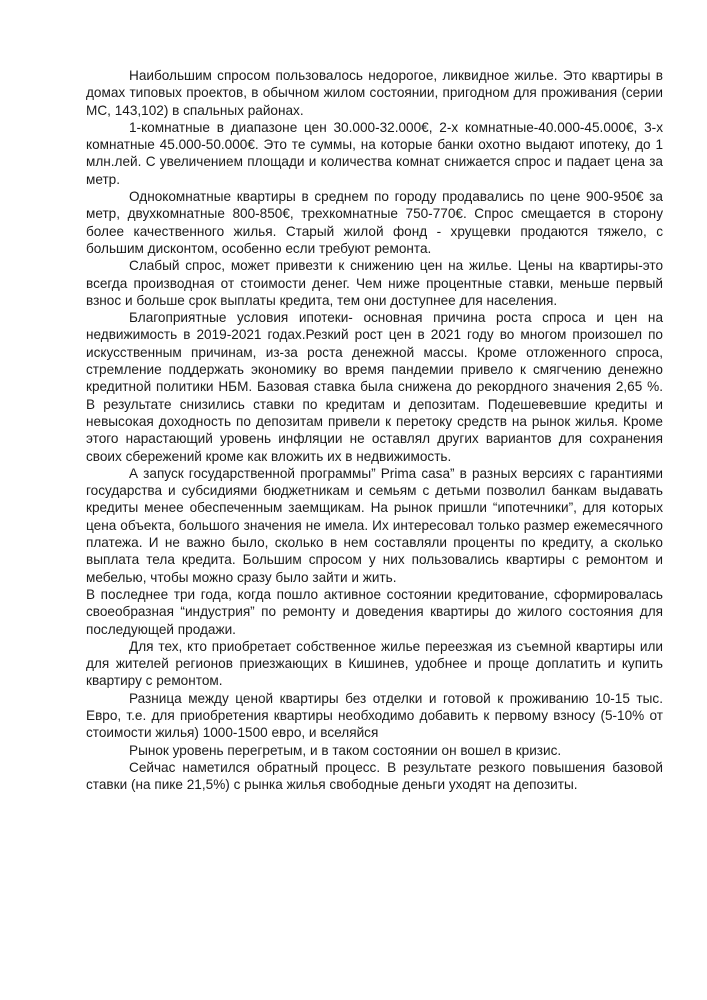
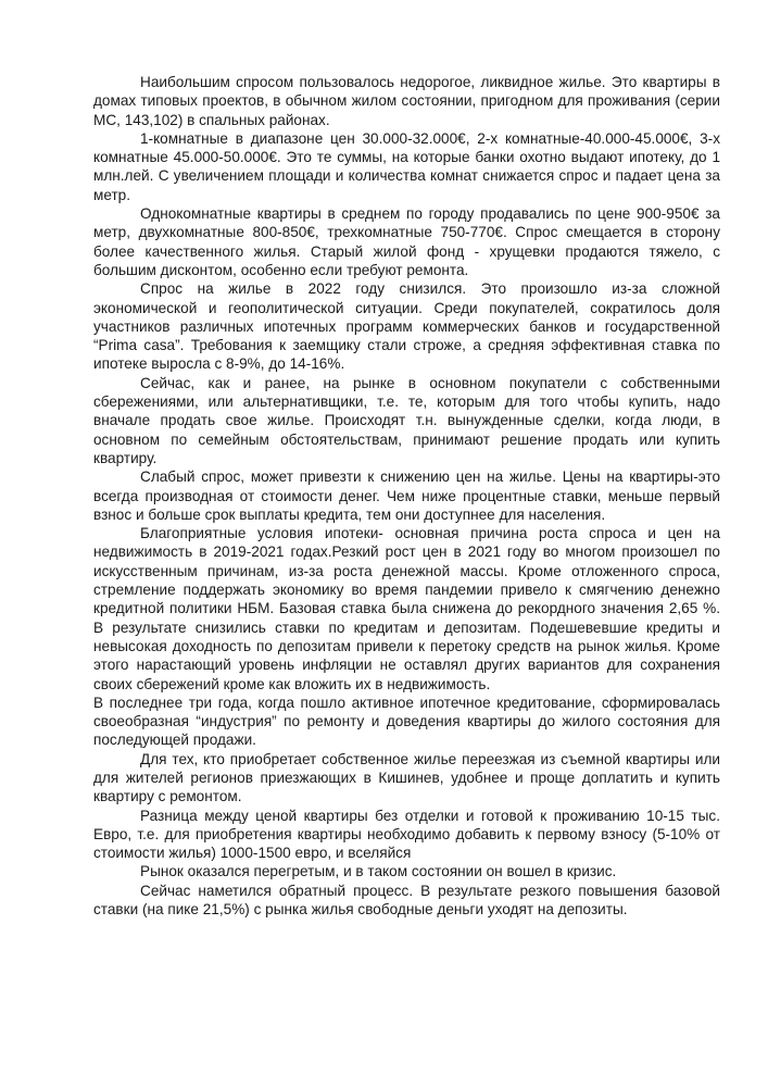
  Наибольшим спросом пользовалось недорогое, ликвидное жилье. Это квартиры в домах типовых проектов, в обычном жилом состоянии, пригодном для проживания (серии МС, 143,102) в спальных районах.
  1-комнатные в диапазоне цен 30.000-32.000€, 2-х комнатные-40.000-45.000€, 3-х комнатные 45.000-50.000€. Это те суммы, на которые банки охотно выдают ипотеку, до 1 млн.лей. С увеличением площади и количества комнат снижается спрос и падает цена за метр.
  Однокомнатные квартиры в среднем по городу продавались по цене 900-950€ за метр, двухкомнатные 800-850€, трехкомнатные 750-770€. Спрос смещается в сторону более качественного жилья. Старый жилой фонд - хрущевки продаются тяжело, с большим дисконтом, особенно если требуют ремонта.
+ Спрос на жилье в 2022 году снизился. Это произошло из-за сложной экономической и геополитической ситуации. Среди покупателей, сократилось доля участников различных ипотечных программ коммерческих банков и государственной “Prima casa”. Требования к заемщику стали строже, а средняя эффективная ставка по ипотеке выросла с 8-9%, до 14-16%.
+ Сейчас, как и ранее, на рынке в основном покупатели с собственными сбережениями, или альтернативщики, т.е. те, которым для того чтобы купить, надо вначале продать свое жилье. Происходят т.н. вынужденные сделки, когда люди, в основном по семейным обстоятельствам, принимают решение продать или купить квартиру.
  Слабый спрос, может привезти к снижению цен на жилье. Цены на квартиры-это всегда производная от стоимости денег. Чем ниже процентные ставки, меньше первый взнос и больше срок выплаты кредита, тем они доступнее для населения.
  Благоприятные условия ипотеки- основная причина роста спроса и цен на недвижимость в 2019-2021 годах.Резкий рост цен в 2021 году во многом произошел по искусственным причинам, из-за роста денежной массы. Кроме отложенного спроса, стремление поддержать экономику во время пандемии привело к смягчению денежно кредитной политики НБМ. Базовая ставка была снижена до рекордного значения 2,65 %. В результате снизились ставки по кредитам и депозитам. Подешевевшие кредиты и невысокая доходность по депозитам привели к перетоку средств на рынок жилья. Кроме этого нарастающий уровень инфляции не оставлял других вариантов для сохранения своих сбережений кроме как вложить их в недвижимость.
- А запуск государственной программы” Prima casa” в разных версиях с гарантиями государства и субсидиями бюджетникам и семьям с детьми позволил банкам выдавать кредиты менее обеспеченным заемщикам. На рынок пришли “ипотечники”, для которых цена объекта, большого значения не имела. Их интересовал только размер ежемесячного платежа. И не важно было, сколько в нем составляли проценты по кредиту, а сколько выплата тела кредита. Большим спросом у них пользовались квартиры с ремонтом и мебелью, чтобы можно сразу было зайти и жить.
- В последнее три года, когда пошло активное состоянии кредитование, сформировалась своеобразная “индустрия” по ремонту и доведения квартиры до жилого состояния для последующей продажи.
+ В последнее три года, когда пошло активное ипотечное кредитование, сформировалась своеобразная “индустрия” по ремонту и доведения квартиры до жилого состояния для последующей продажи.
  Для тех, кто приобретает собственное жилье переезжая из съемной квартиры или для жителей регионов приезжающих в Кишинев, удобнее и проще доплатить и купить квартиру с ремонтом.
  Разница между ценой квартиры без отделки и готовой к проживанию 10-15 тыс. Евро, т.е. для приобретения квартиры необходимо добавить к первому взносу (5-10% от стоимости жилья) 1000-1500 евро, и вселяйся
- Рынок уровень перегретым, и в таком состоянии он вошел в кризис.
+ Рынок оказался перегретым, и в таком состоянии он вошел в кризис.
  Сейчас наметился обратный процесс. В результате резкого повышения базовой ставки (на пике 21,5%) с рынка жилья свободные деньги уходят на депозиты.
